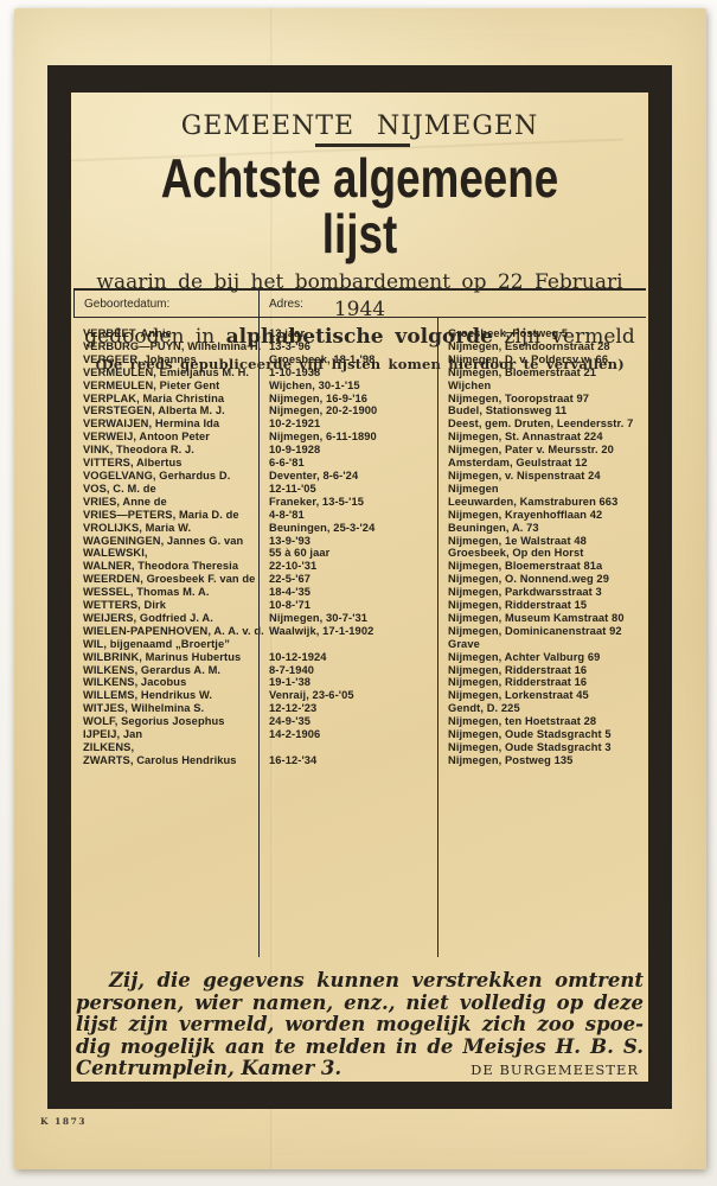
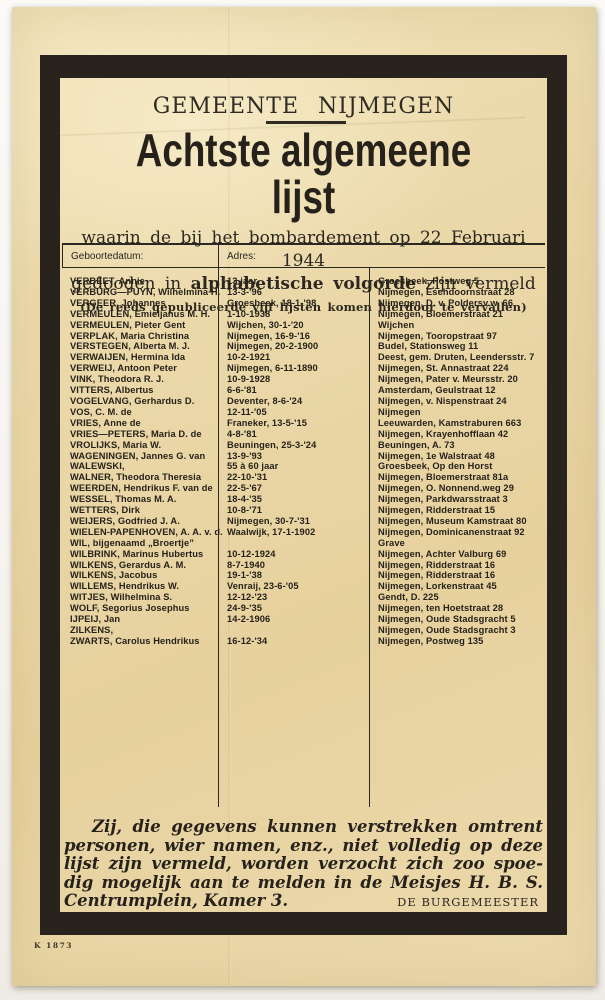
  GEMEENTE NIJMEGEN
  Achtste algemeene lijst
  waarin de bij het bombardement op 22 Februari 1944
  gedooden in alphabetische volgorde zijn vermeld
  (De reeds gepubliceerde vijf lijsten komen hierdoor te vervallen)
  Geboortedatum:
  Adres:
  VERBEET, Annie
  VERBURG—PUYN, Wilhelmina H
  VERGEER, Johannes
  VERMEULEN, Emieljanus M. H.
  VERMEULEN, Pieter Gent
  VERPLAK, Maria Christina
  VERSTEGEN, Alberta M. J.
  VERWAIJEN, Hermina Ida
  VERWEIJ, Antoon Peter
  VINK, Theodora R. J.
  VITTERS, Albertus
  VOGELVANG, Gerhardus D.
  VOS, C. M. de
  VRIES, Anne de
  VRIES—PETERS, Maria D. de
  VROLIJKS, Maria W.
  WAGENINGEN, Jannes G. van
  WALEWSKI,
  WALNER, Theodora Theresia
- WEERDEN, Groesbeek F. van de
+ WEERDEN, Hendrikus F. van de
  WESSEL, Thomas M. A.
  WETTERS, Dirk
  WEIJERS, Godfried J. A.
  WIELEN-PAPENHOVEN, A. A. v. d
  WIL, bijgenaamd „Broertje”
  WILBRINK, Marinus Hubertus
  WILKENS, Gerardus A. M.
  WILKENS, Jacobus
  WILLEMS, Hendrikus W.
  WITJES, Wilhelmina S.
  WOLF, Segorius Josephus
  IJPEIJ, Jan
  ZILKENS,
  ZWARTS, Carolus Hendrikus
  13 jaar
  13-3-'96
  Groesbeek, 18-1-'98
  1-10-1938
- Wijchen, 30-1-'15
+ Wijchen, 30-1-'20
  Nijmegen, 16-9-'16
  Nijmegen, 20-2-1900
  10-2-1921
  Nijmegen, 6-11-1890
  10-9-1928
  6-6-'81
  Deventer, 8-6-'24
  12-11-'05
  Franeker, 13-5-'15
  4-8-'81
  Beuningen, 25-3-'24
  13-9-'93
  55 à 60 jaar
  22-10-'31
  22-5-'67
  18-4-'35
  10-8-'71
  Nijmegen, 30-7-'31
  Waalwijk, 17-1-1902
  10-12-1924
  8-7-1940
  19-1-'38
  Venraij, 23-6-'05
  12-12-'23
  24-9-'35
  14-2-1906
  16-12-'34
  Groesbeek, Postweg 5
  Nijmegen, Eschdoornstraat 28
  Nijmegen, D. v. Poldersv.w. 66
  Nijmegen, Bloemerstraat 21
  Wijchen
  Nijmegen, Tooropstraat 97
  Budel, Stationsweg 11
  Deest, gem. Druten, Leendersstr. 7
  Nijmegen, St. Annastraat 224
  Nijmegen, Pater v. Meursstr. 20
  Amsterdam, Geulstraat 12
  Nijmegen, v. Nispenstraat 24
  Nijmegen
  Leeuwarden, Kamstraburen 663
  Nijmegen, Krayenhofflaan 42
  Beuningen, A. 73
  Nijmegen, 1e Walstraat 48
  Groesbeek, Op den Horst
  Nijmegen, Bloemerstraat 81a
  Nijmegen, O. Nonnend.weg 29
  Nijmegen, Parkdwarsstraat 3
  Nijmegen, Ridderstraat 15
  Nijmegen, Museum Kamstraat 80
  Nijmegen, Dominicanenstraat 92
  Grave
  Nijmegen, Achter Valburg 69
  Nijmegen, Ridderstraat 16
  Nijmegen, Ridderstraat 16
  Nijmegen, Lorkenstraat 45
  Gendt, D. 225
  Nijmegen, ten Hoetstraat 28
  Nijmegen, Oude Stadsgracht 5
  Nijmegen, Oude Stadsgracht 3
  Nijmegen, Postweg 135
  Zij, die gegevens kunnen verstrekken omtrent
  personen, wier namen, enz., niet volledig op deze
- lijst zijn vermeld, worden mogelijk zich zoo spoe-
+ lijst zijn vermeld, worden verzocht zich zoo spoe-
  dig mogelijk aan te melden in de Meisjes H. B. S.
  Centrumplein, Kamer 3.
  DE BURGEMEESTER
  K 1873
